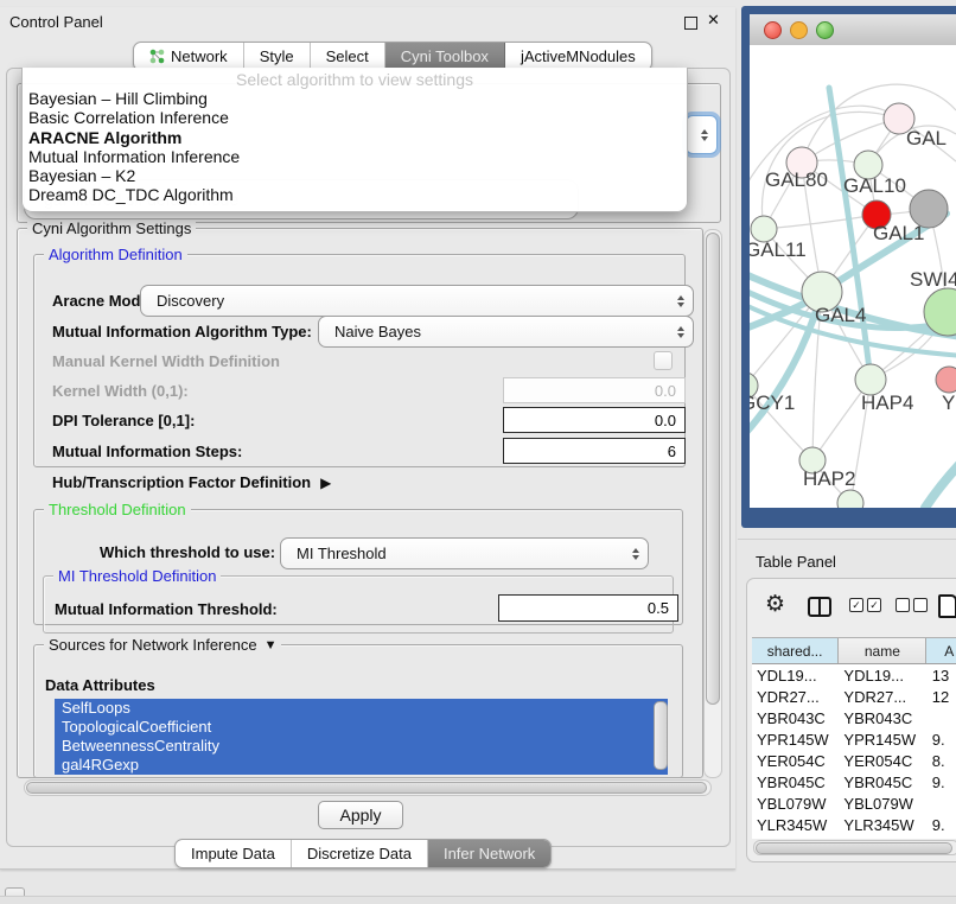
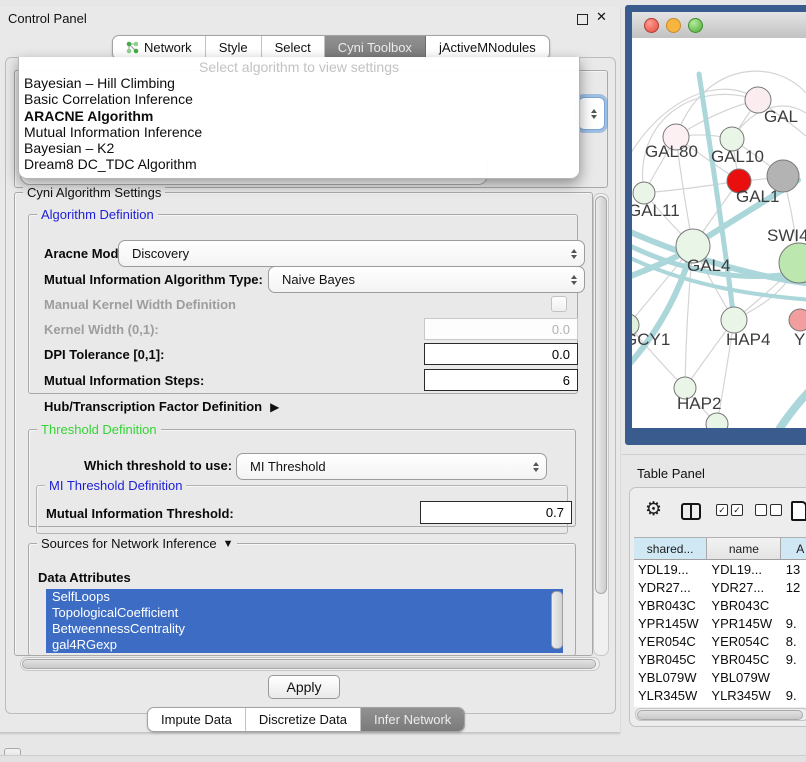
  Control Panel
  ✕
  Network
  Style
  Select
  Cyni Toolbox
  jActiveMNodules
  Cyni Algorithm Settings
  Algorithm Definition
  Aracne Mod
  Discovery
  Mutual Information Algorithm Type:
  Naive Bayes
  Manual Kernel Width Definition
  Kernel Width (0,1):
  0.0
  DPI Tolerance [0,1]:
  0.0
  Mutual Information Steps:
  6
  Hub/Transcription Factor Definition
  ▶
  Threshold Definition
  Which threshold to use:
  MI Threshold
  MI Threshold Definition
  Mutual Information Threshold:
- 0.5
+ 0.7
  Sources for Network Inference
  ▼
  Data Attributes
  SelfLoops
  TopologicalCoefficient
  BetweennessCentrality
  gal4RGexp
  Apply
  Impute Data
  Discretize Data
  Infer Network
  Select algorithm to view settings
  Bayesian – Hill Climbing
  Basic Correlation Inference
  ARACNE Algorithm
  Mutual Information Inference
  Bayesian – K2
  Dream8 DC_TDC Algorithm
  GAL
  GAL80
  GAL10
  GAL1
  GAL11
  GAL4
  SWI4
  CY1
  HAP4
  Y
  HAP2
  Table Panel
  ⚙
  ✓
  ✓
  shared...
  name
  A
  YDL19...
  YDL19...
  13
  YDR27...
  YDR27...
  12
  YBR043C
  YBR043C
  YPR145W
  YPR145W
  9.
  YER054C
  YER054C
  8.
  YBR045C
  YBR045C
  9.
  YBL079W
  YBL079W
  YLR345W
  YLR345W
  9.
